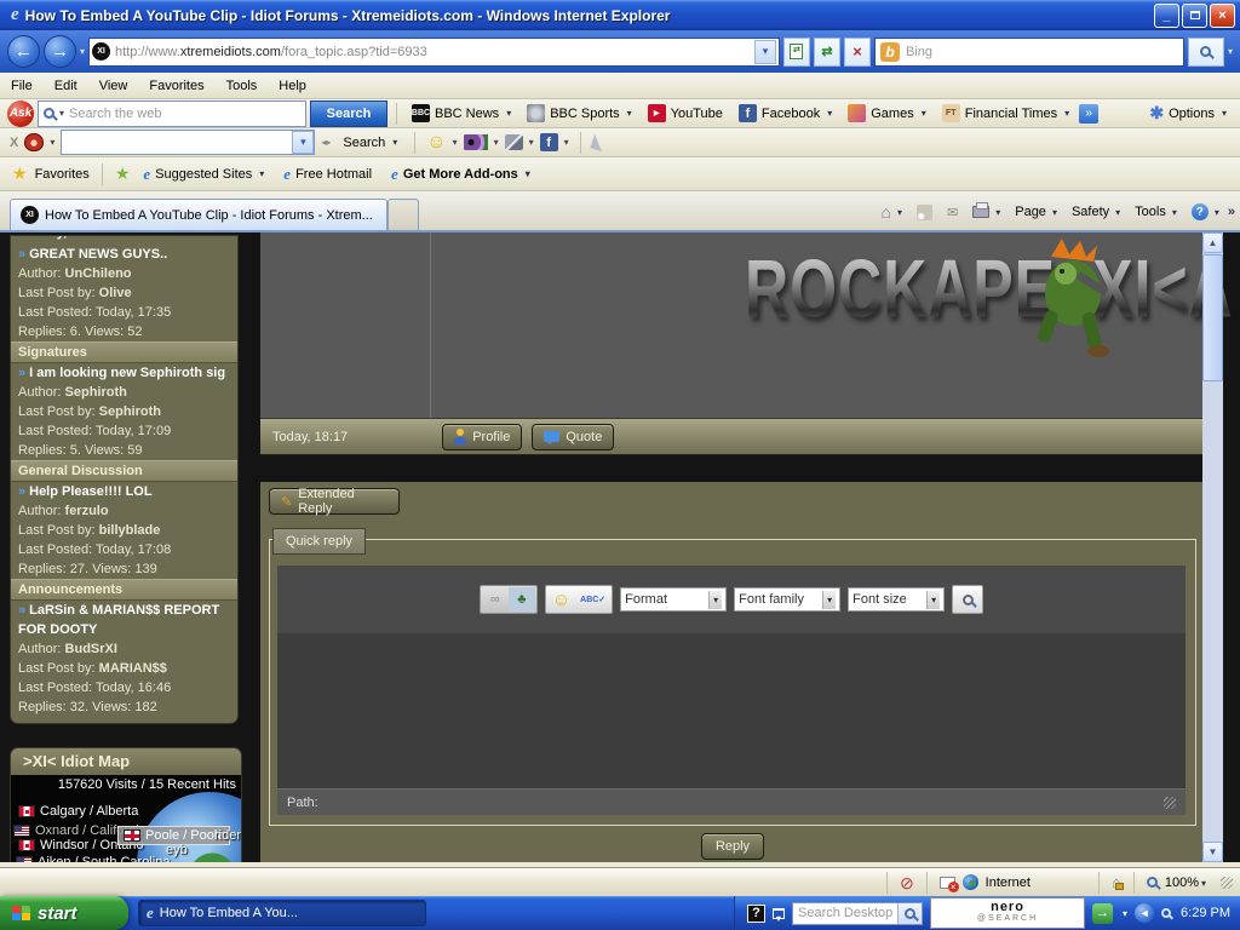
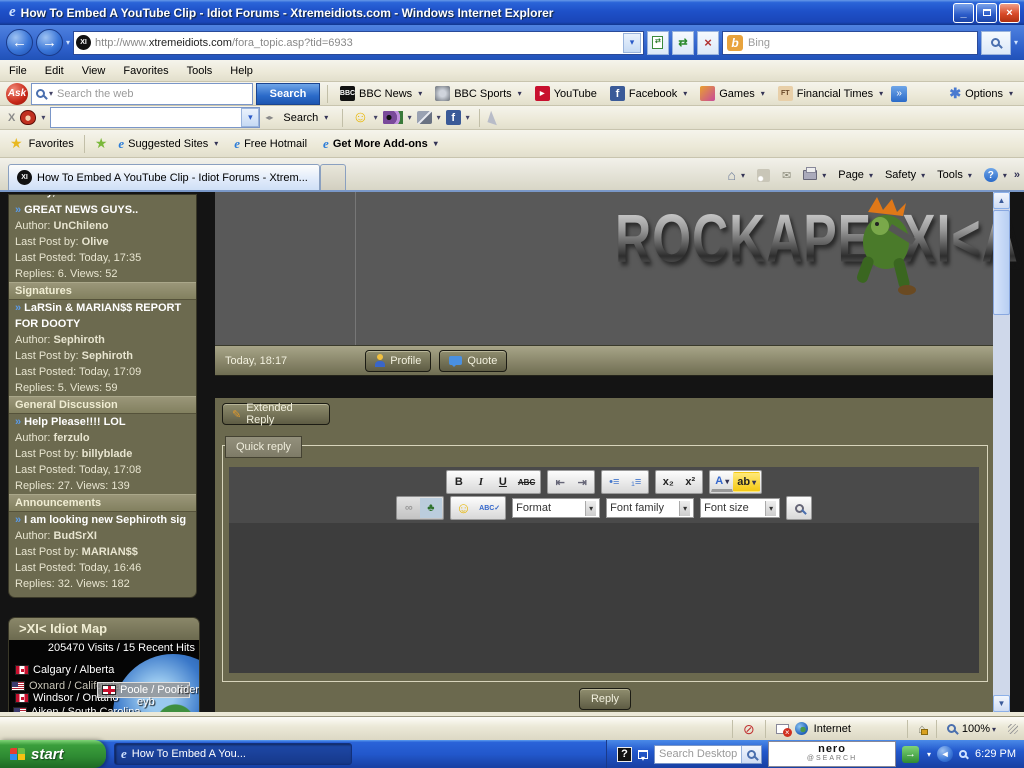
  e
  How To Embed A YouTube Clip - Idiot Forums - Xtremeidiots.com - Windows Internet Explorer
  _
  ×
  ←
  →
  ▾
  http://www.xtremeidiots.com/fora_topic.asp?tid=6933
  ▾
  ⇄
  ×
  b
  Bing
  ▾
  File
  Edit
  View
  Favorites
  Tools
  Help
  Ask
  ▾
  Search the web
  Search
  BBC News
  BBC Sports
  YouTube
  f
  Facebook
  Games
  Financial Times
  »
  ✱
  Options
  X
  ▾
  ▾
  ◂▸
  Search
  ☺
  ▾
  ▾
  ▾
  f
  ▾
  ★
  Favorites
  ★
  e
  Suggested Sites
  e
  Free Hotmail
  e
  Get More Add-ons
  How To Embed A YouTube Clip - Idiot Forums - Xtrem...
  ⌂
  ✉
  Page
  Safety
  Tools
  ?
  »
  » GREAT NEWS GUYS..
  Author: UnChileno
  Last Post by: Olive
  Last Posted: Today, 17:35
  Replies: 6. Views: 52
  Signatures
- » I am looking new Sephiroth sig
+ » LaRSin & MARIAN$$ REPORT FOR DOOTY
  Author: Sephiroth
  Last Post by: Sephiroth
  Last Posted: Today, 17:09
  Replies: 5. Views: 59
  General Discussion
  » Help Please!!!! LOL
  Author: ferzulo
  Last Post by: billyblade
  Last Posted: Today, 17:08
  Replies: 27. Views: 139
  Announcements
- » LaRSin & MARIAN$$ REPORT FOR DOOTY
+ » I am looking new Sephiroth sig
  Author: BudSrXI
  Last Post by: MARIAN$$
  Last Posted: Today, 16:46
  Replies: 32. Views: 182
  >XI< Idiot Map
- 157620 Visits / 15 Recent Hits
+ 205470 Visits / 15 Recent Hits
  Calgary / Alberta
  Oxnard / Califoa
  Windsor / Ontario
  Poole / Poole
  rider
  eyb
  ROCKAPEXI<
  Today, 18:17
  Profile
  Quote
  ✎
  Extended Reply
  Quick reply
+ B
+ I
+ U
+ ABC
+ ⇤
+ ⇥
+ •≡
+ ₁≡
+ x₂
+ x²
+ A
+ ab
  ∞
  ♣
  ☺
  Format
  Font family
  Font size
- Path:
  Reply
  ▲
  ▼
  ⊘
  Internet
  ⌂
  100%
  start
  e
  How To Embed A You...
  ?
  Search Desktop
  nero
  →
  ◄
  6:29 PM
